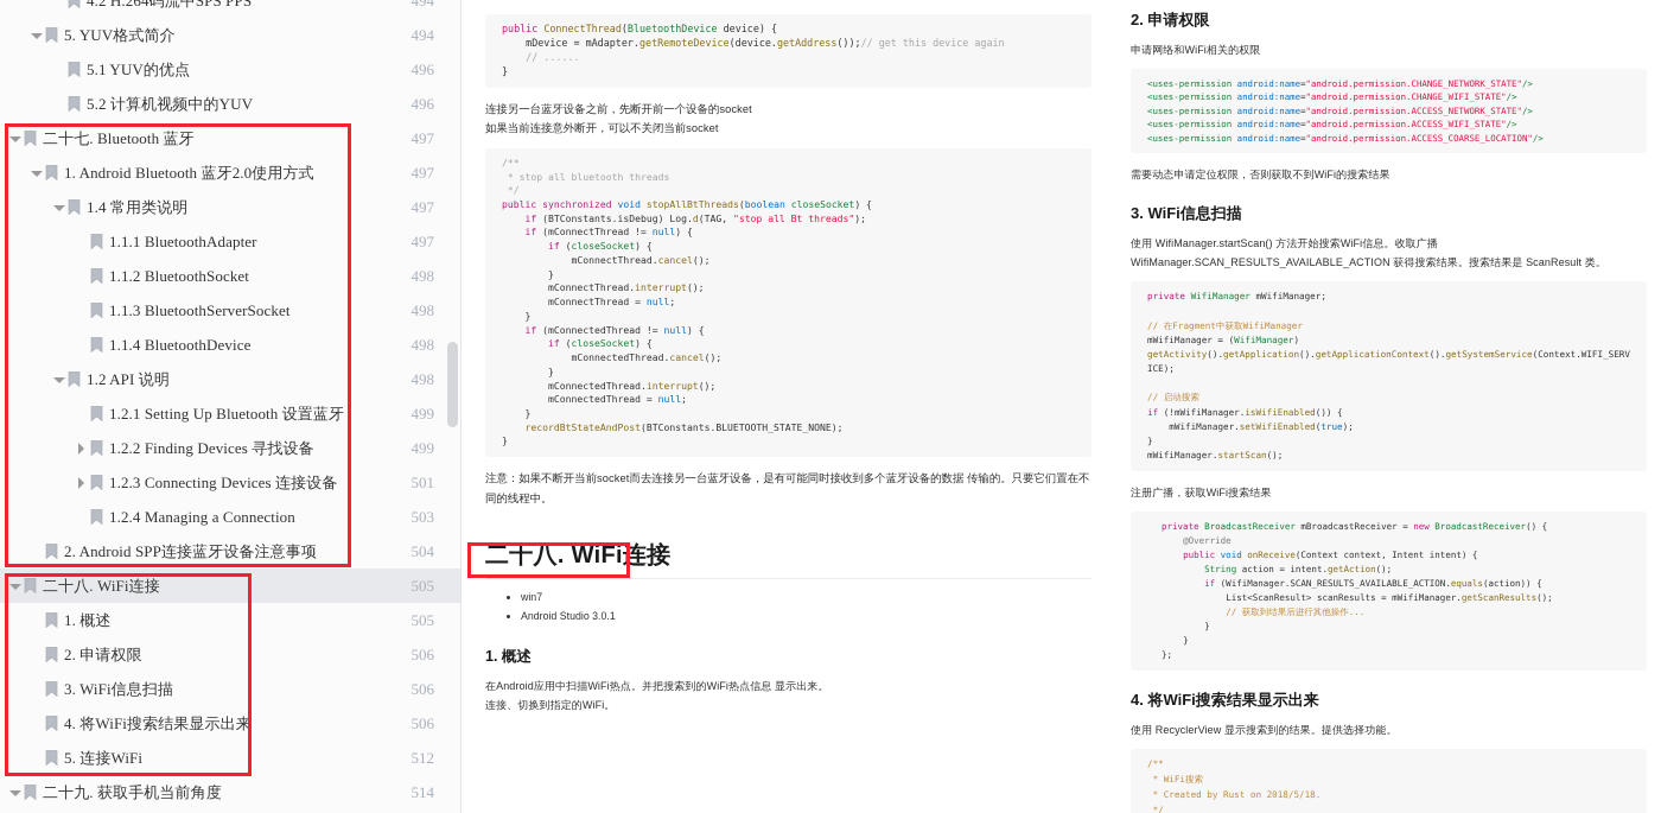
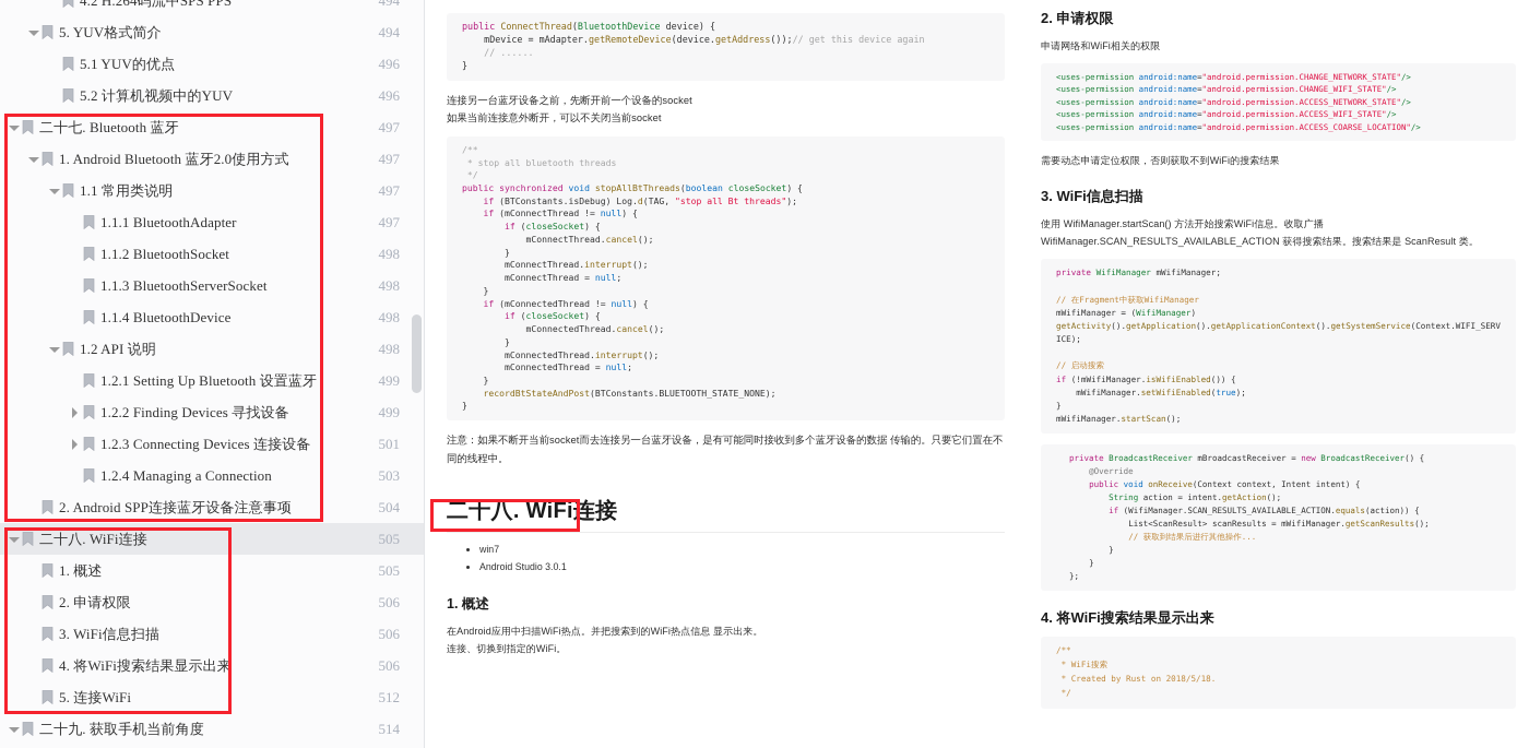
  4.2 H.264码流中SPS PPS
  494
  5. YUV格式简介
  494
  5.1 YUV的优点
  496
  5.2 计算机视频中的YUV
  496
  二十七. Bluetooth 蓝牙
  497
  1. Android Bluetooth 蓝牙2.0使用方式
  497
- 1.4 常用类说明
+ 1.1 常用类说明
  497
  1.1.1 BluetoothAdapter
  497
  1.1.2 BluetoothSocket
  498
  1.1.3 BluetoothServerSocket
  498
  1.1.4 BluetoothDevice
  498
  1.2 API 说明
  498
  1.2.1 Setting Up Bluetooth 设置蓝牙
  499
  1.2.2 Finding Devices 寻找设备
  499
  1.2.3 Connecting Devices 连接设备
  501
  1.2.4 Managing a Connection
  503
  2. Android SPP连接蓝牙设备注意事项
  504
  二十八. WiFi连接
  505
  1. 概述
  505
  2. 申请权限
  506
  3. WiFi信息扫描
  506
  4. 将WiFi搜索结果显示出来
  506
  5. 连接WiFi
  512
  二十九. 获取手机当前角度
  514
  public ConnectThread(BluetoothDevice device) {
  mDevice = mAdapter.getRemoteDevice(device.getAddress());// get this device again // ......
  }
  连接另一台蓝牙设备之前，先断开前一个设备的socket
  如果当前连接意外断开，可以不关闭当前socket
  /** * stop all bluetooth threads */ public synchronized void stopAllBtThreads(boolean closeSocket) {
  if (BTConstants.isDebug) Log.d(TAG, "stop all Bt threads");
  if (mConnectThread != null) {
  if (closeSocket) {
  mConnectThread.cancel();
  }
  mConnectThread.interrupt();
  mConnectThread = null;
  }
  if (mConnectedThread != null) {
  if (closeSocket) {
  mConnectedThread.cancel();
  }
  mConnectedThread.interrupt();
  mConnectedThread = null;
  }
  recordBtStateAndPost(BTConstants.BLUETOOTH_STATE_NONE);
  }
  注意：如果不断开当前socket而去连接另一台蓝牙设备，是有可能同时接收到多个蓝牙设备的数据 传输的。只要它们置在不同的线程中。
  二十八. WiFi连接
  win7
  Android Studio 3.0.1
  1. 概述
  在Android应用中扫描WiFi热点。并把搜索到的WiFi热点信息 显示出来。
  连接、切换到指定的WiFi。
  2. 申请权限
  申请网络和WiFi相关的权限
  <uses-permission android:name="android.permission.CHANGE_NETWORK_STATE"/> <uses-permission android:name="android.permission.CHANGE_WIFI_STATE"/> <uses-permission android:name="android.permission.ACCESS_NETWORK_STATE"/> <uses-permission android:name="android.permission.ACCESS_WIFI_STATE"/> <uses-permission android:name="android.permission.ACCESS_COARSE_LOCATION"/>
  需要动态申请定位权限，否则获取不到WiFi的搜索结果
  3. WiFi信息扫描
  使用 WifiManager.startScan() 方法开始搜索WiFi信息。收取广播
  WifiManager.SCAN_RESULTS_AVAILABLE_ACTION 获得搜索结果。搜索结果是 ScanResult 类。
  private WifiManager mWifiManager;
  // 在Fragment中获取WifiManager
  mWifiManager = (WifiManager)
  getActivity().getApplication().getApplicationContext().getSystemService(Context.WIFI_SERVICE);
  // 启动搜索 if (!mWifiManager.isWifiEnabled()) {
  mWifiManager.setWifiEnabled(true);
  }
  mWifiManager.startScan();
- 注册广播，获取WiFi搜索结果
  private BroadcastReceiver mBroadcastReceiver = new BroadcastReceiver() {
  @Override public void onReceive(Context context, Intent intent) {
  String action = intent.getAction();
  if (WifiManager.SCAN_RESULTS_AVAILABLE_ACTION.equals(action)) {
  List<ScanResult> scanResults = mWifiManager.getScanResults();
  // 获取到结果后进行其他操作...
  }
  }
  };
  4. 将WiFi搜索结果显示出来
- 使用 RecyclerView 显示搜索到的结果。提供选择功能。
  /** * WiFi搜索 * Created by Rust on 2018/5/18. */
